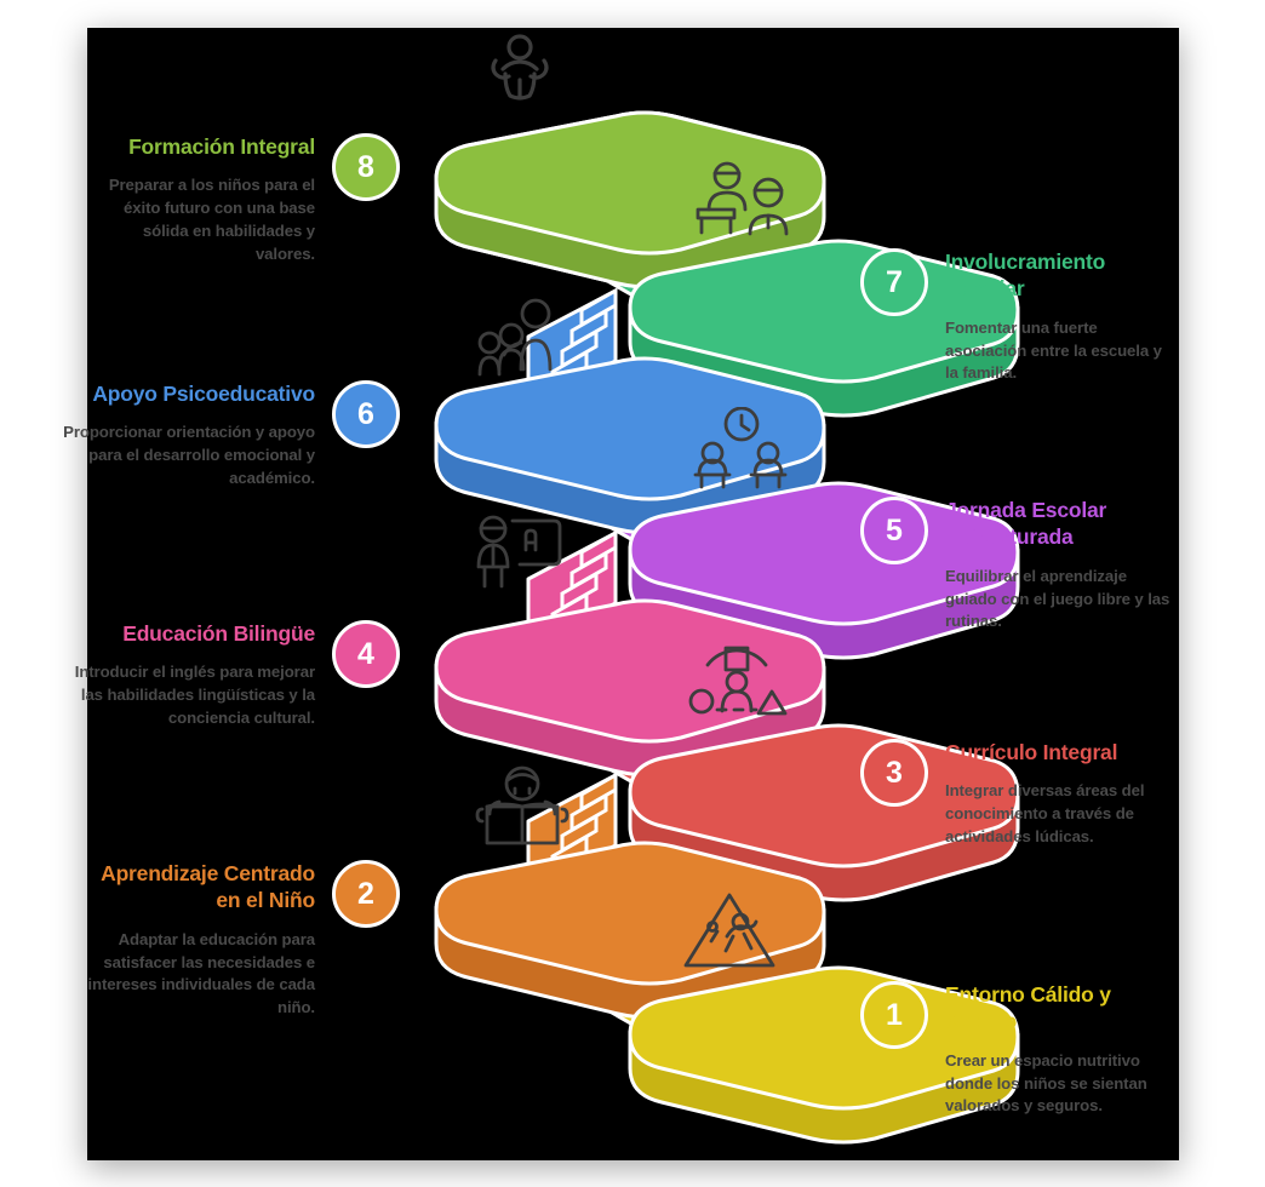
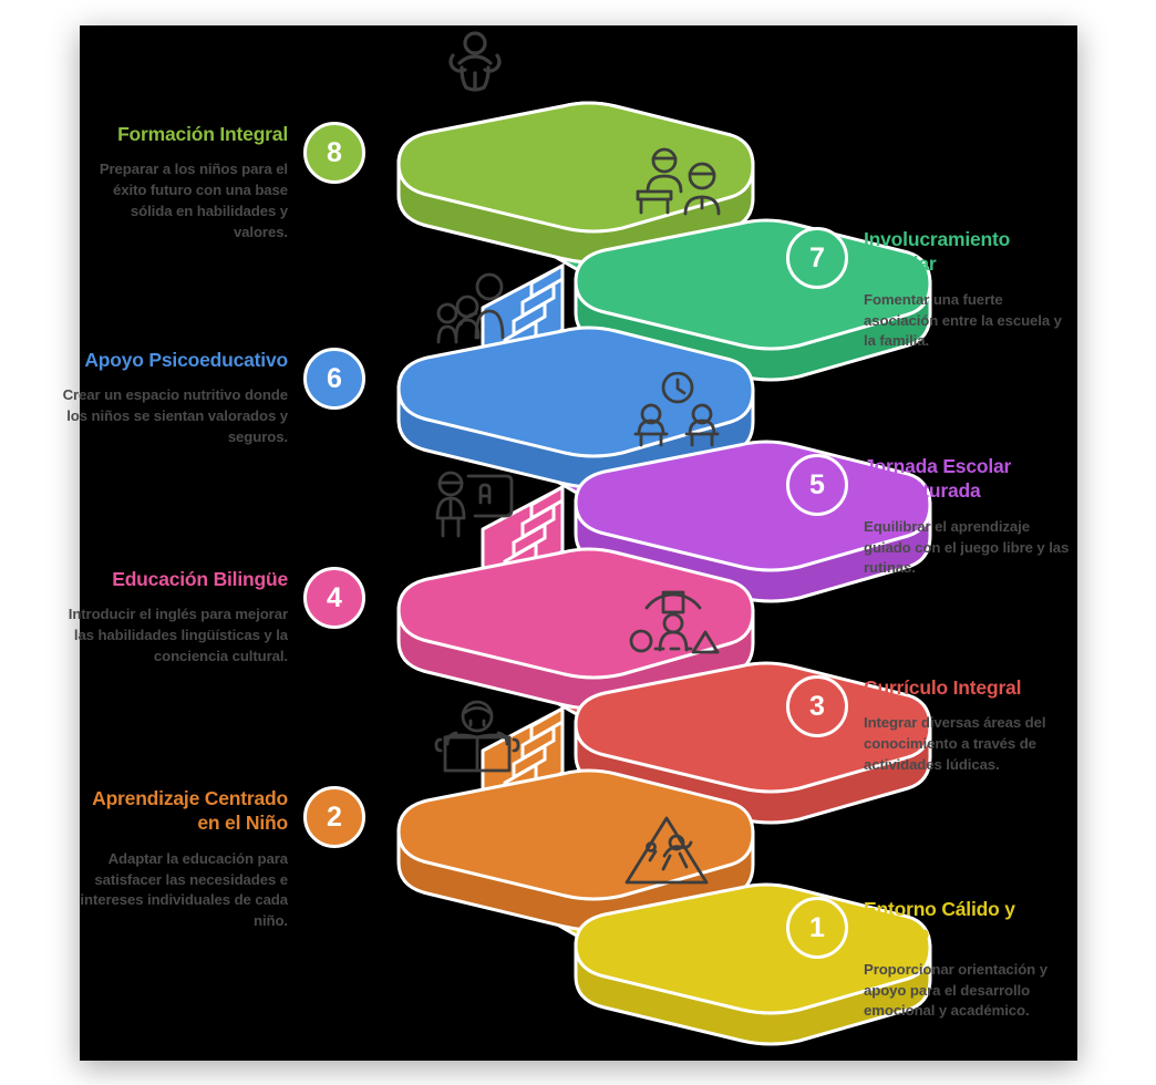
  Formación Integral
  Preparar a los niños para el éxito futuro con una base sólida en habilidades y valores.
  8
  7
  Involucramiento Familiar
  Fomentar una fuerte asociación entre la escuela y la familia.
  Apoyo Psicoeducativo
- Proporcionar orientación y apoyo para el desarrollo emocional y académico.
+ Crear un espacio nutritivo donde los niños se sientan valorados y seguros.
  6
  5
  Jornada Escolar Estructurada
  Equilibrar el aprendizaje guiado con el juego libre y las rutinas.
  Educación Bilingüe
  Introducir el inglés para mejorar las habilidades lingüísticas y la conciencia cultural.
  4
  3
  Currículo Integral
  Integrar diversas áreas del conocimiento a través de actividades lúdicas.
  Aprendizaje Centrado en el Niño
  Adaptar la educación para satisfacer las necesidades e intereses individuales de cada niño.
  2
  1
  Entorno Cálido y Seguro
- Crear un espacio nutritivo donde los niños se sientan valorados y seguros.
+ Proporcionar orientación y apoyo para el desarrollo emocional y académico.
